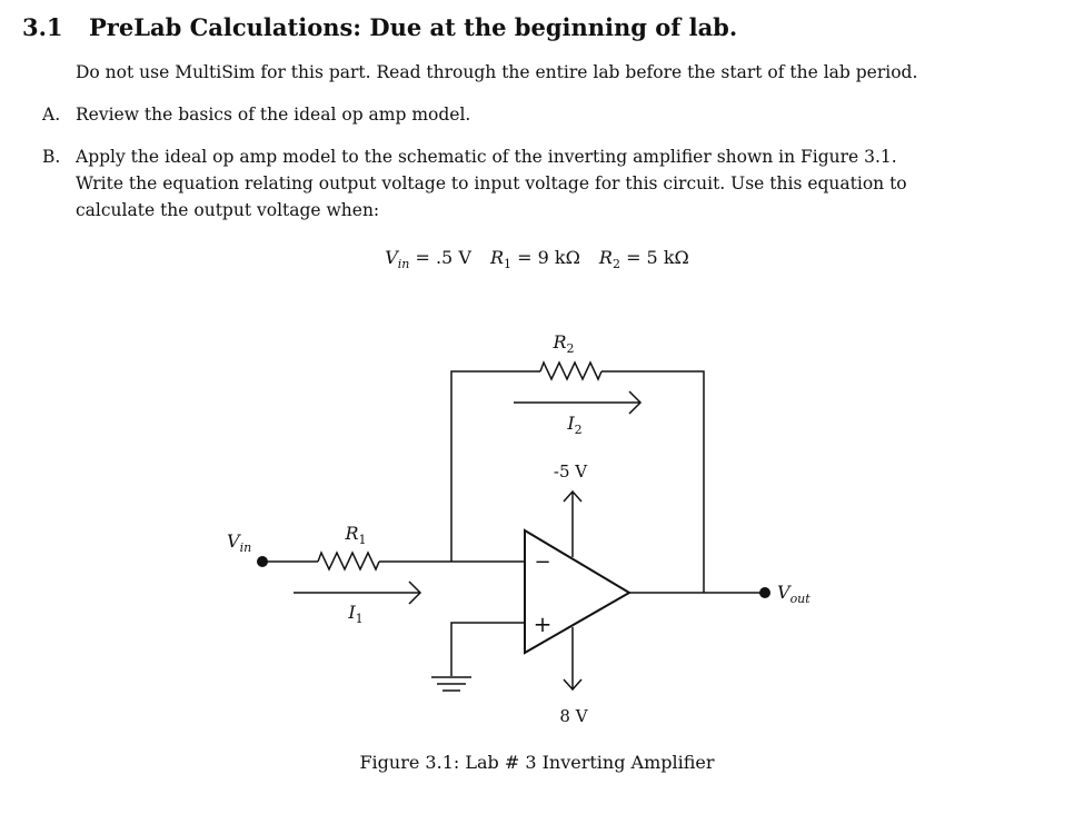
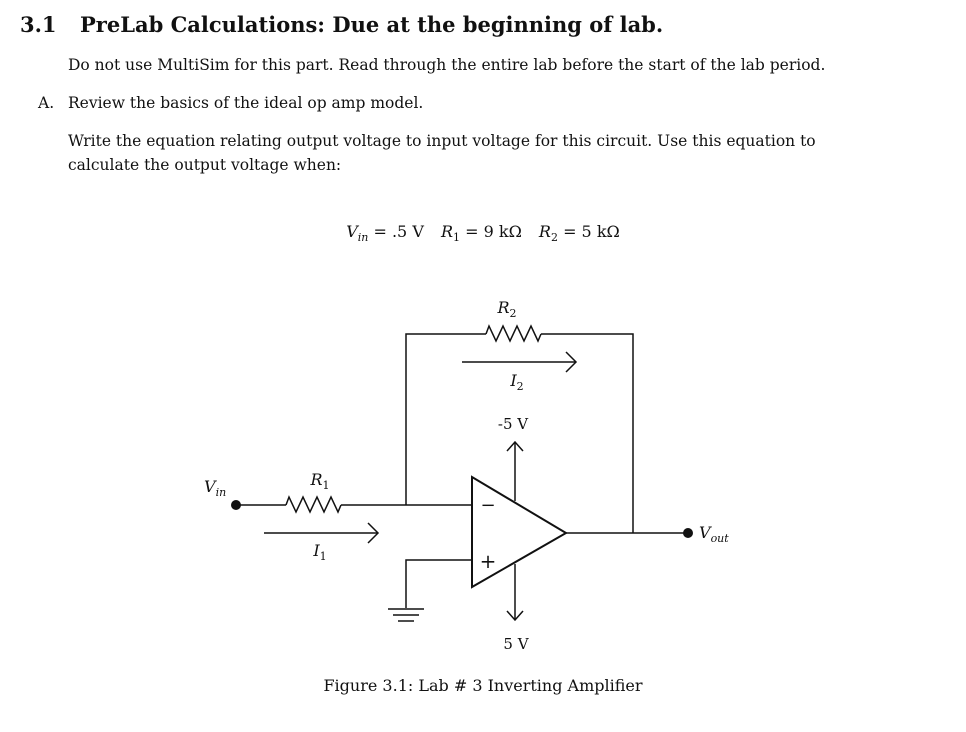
  3.1 PreLab Calculations: Due at the beginning of lab.
  Do not use MultiSim for this part. Read through the entire lab before the start of the lab period.
  A. Review the basics of the ideal op amp model.
- B. Apply the ideal op amp model to the schematic of the inverting amplifier shown in Figure 3.1.
  Write the equation relating output voltage to input voltage for this circuit. Use this equation to
  calculate the output voltage when:
  Vin = .5 V R1 = 9 kΩ R2 = 5 kΩ
  −
  +
  R2
  I2
  -5 V
  R1
  I1
  Vin
  Vout
- 8 V
+ 5 V
  Figure 3.1: Lab # 3 Inverting Amplifier
